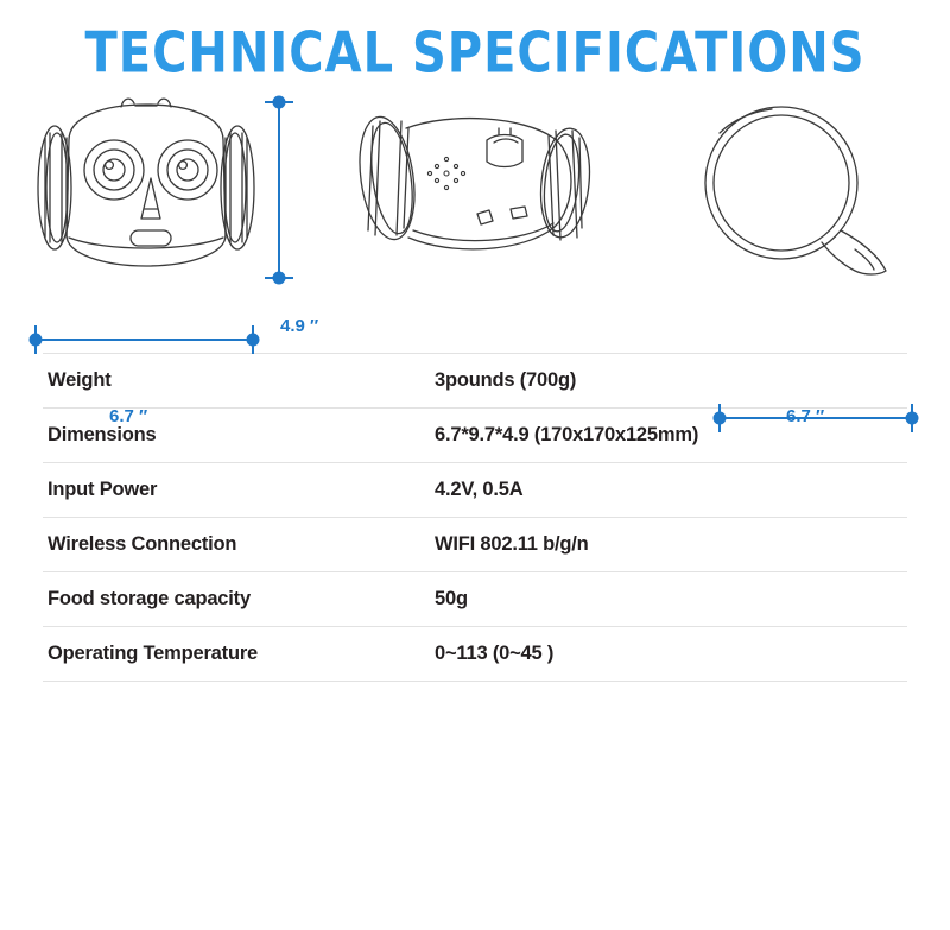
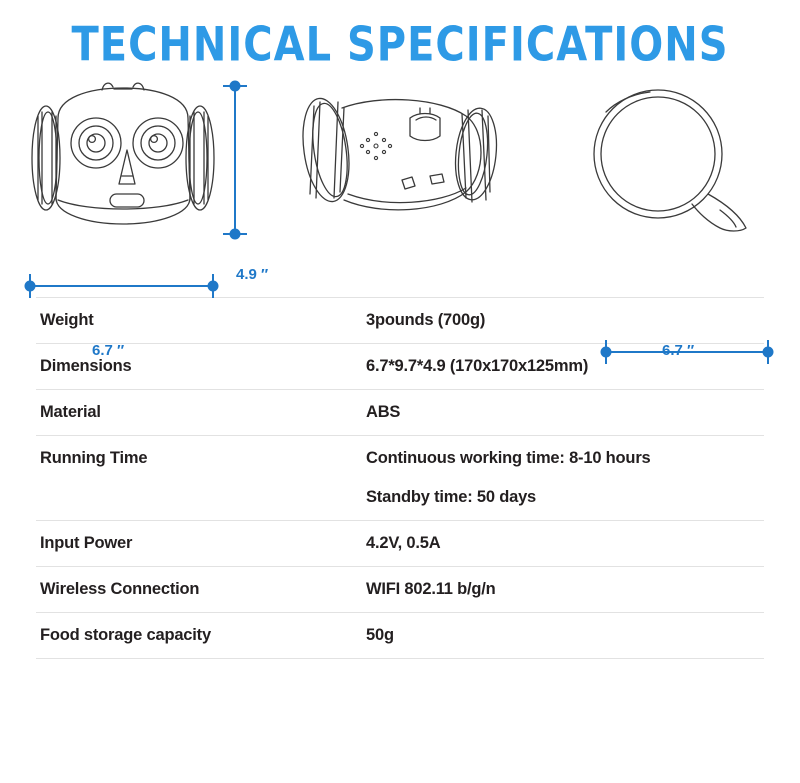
  TECHNICAL SPECIFICATIONS
  6.7 ″
  4.9 ″
  6.7 ″
  Weight	3pounds (700g)
  Dimensions	6.7*9.7*4.9 (170x170x125mm)
+ Material	ABS
+ Running Time	Continuous working time: 8-10 hours Standby time: 50 days
  Input Power	4.2V, 0.5A
  Wireless Connection	WIFI 802.11 b/g/n
  Food storage capacity	50g
- Operating Temperature	0~113 (0~45 )
